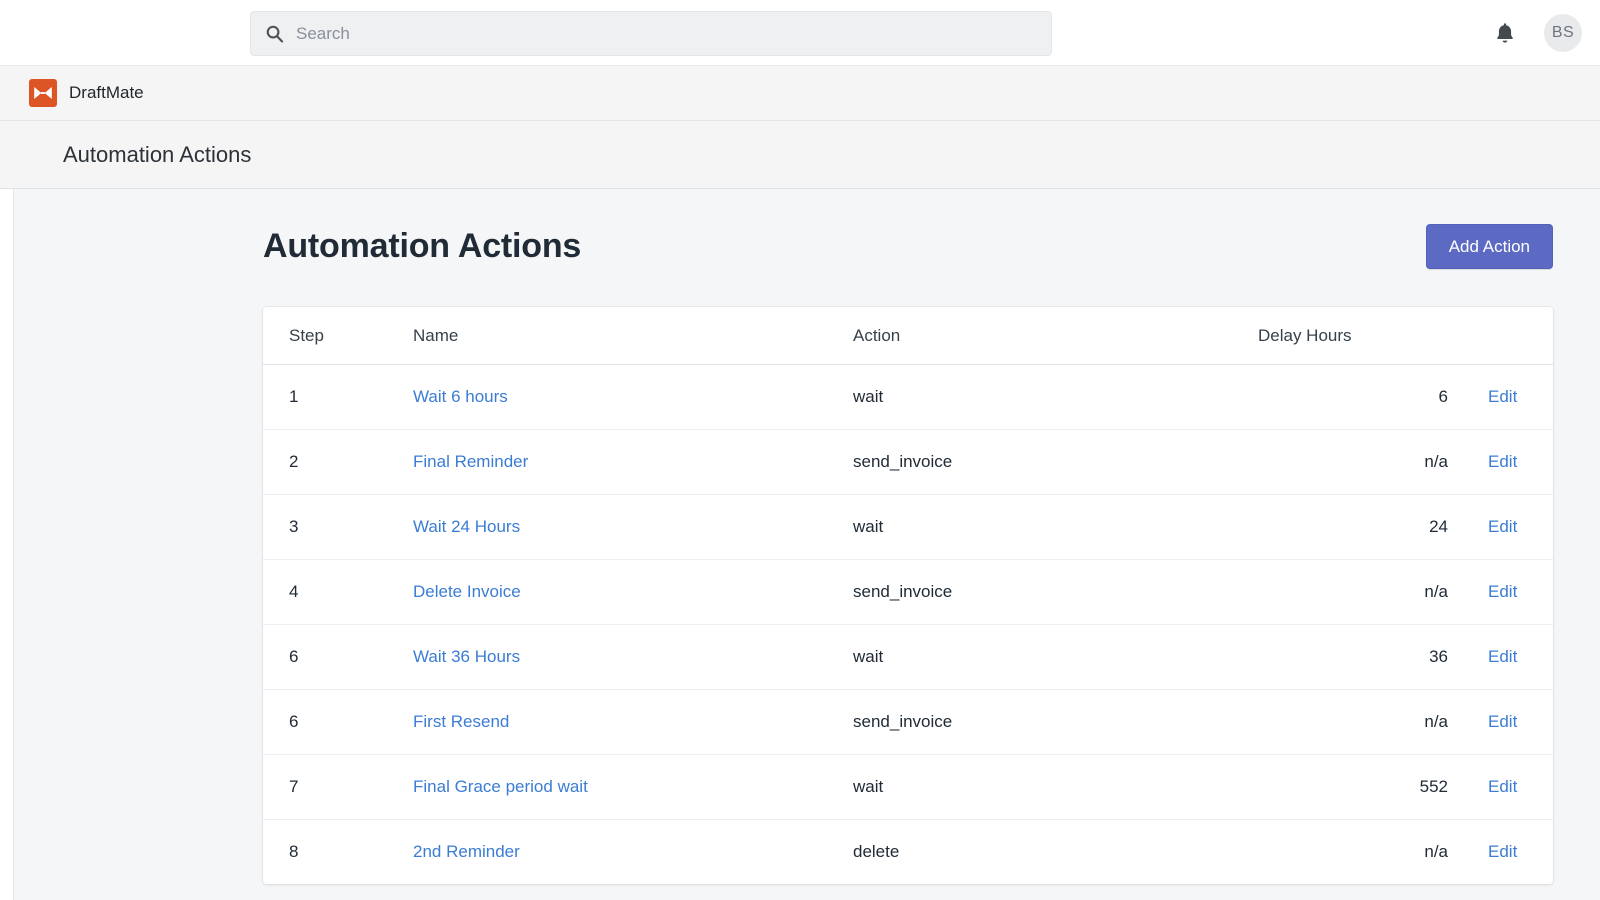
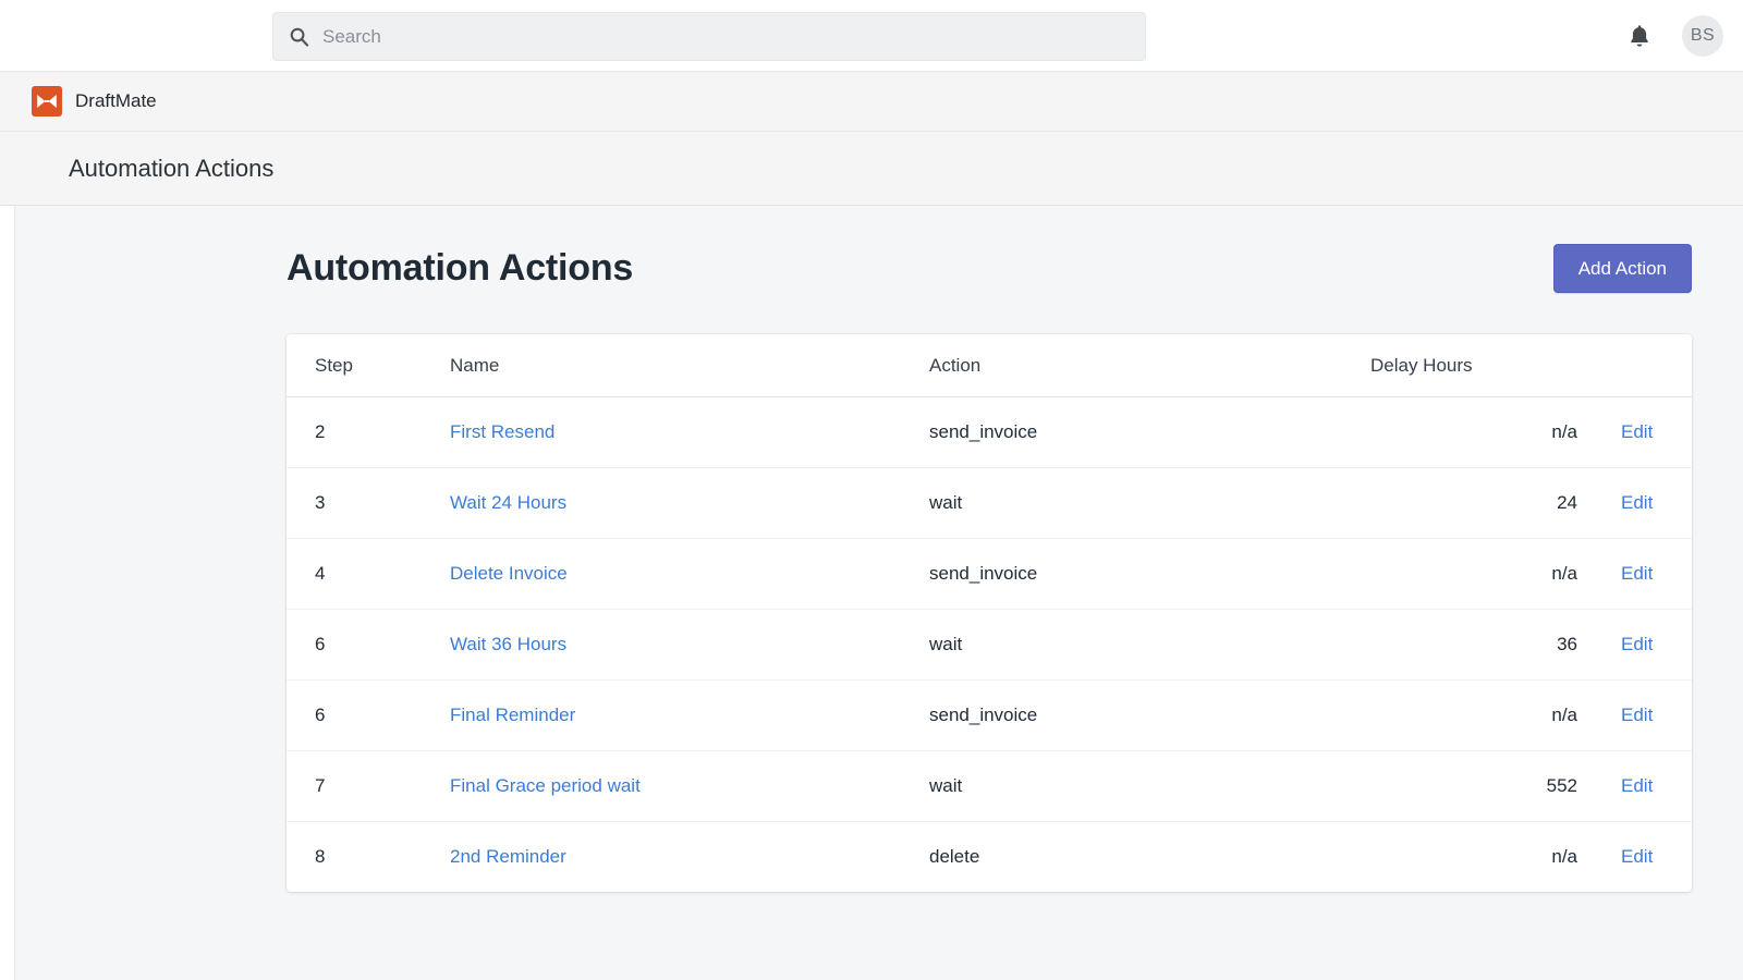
  Search
  BS
  DraftMate
  Automation Actions
  Automation Actions
  Add Action
  Step	Name	Action	Delay Hours
- 1	Wait 6 hours	wait	6	Edit
- 2	Final Reminder	send_invoice	n/a	Edit
+ 2	First Resend	send_invoice	n/a	Edit
  3	Wait 24 Hours	wait	24	Edit
  4	Delete Invoice	send_invoice	n/a	Edit
  6	Wait 36 Hours	wait	36	Edit
- 6	First Resend	send_invoice	n/a	Edit
+ 6	Final Reminder	send_invoice	n/a	Edit
  7	Final Grace period wait	wait	552	Edit
  8	2nd Reminder	delete	n/a	Edit
